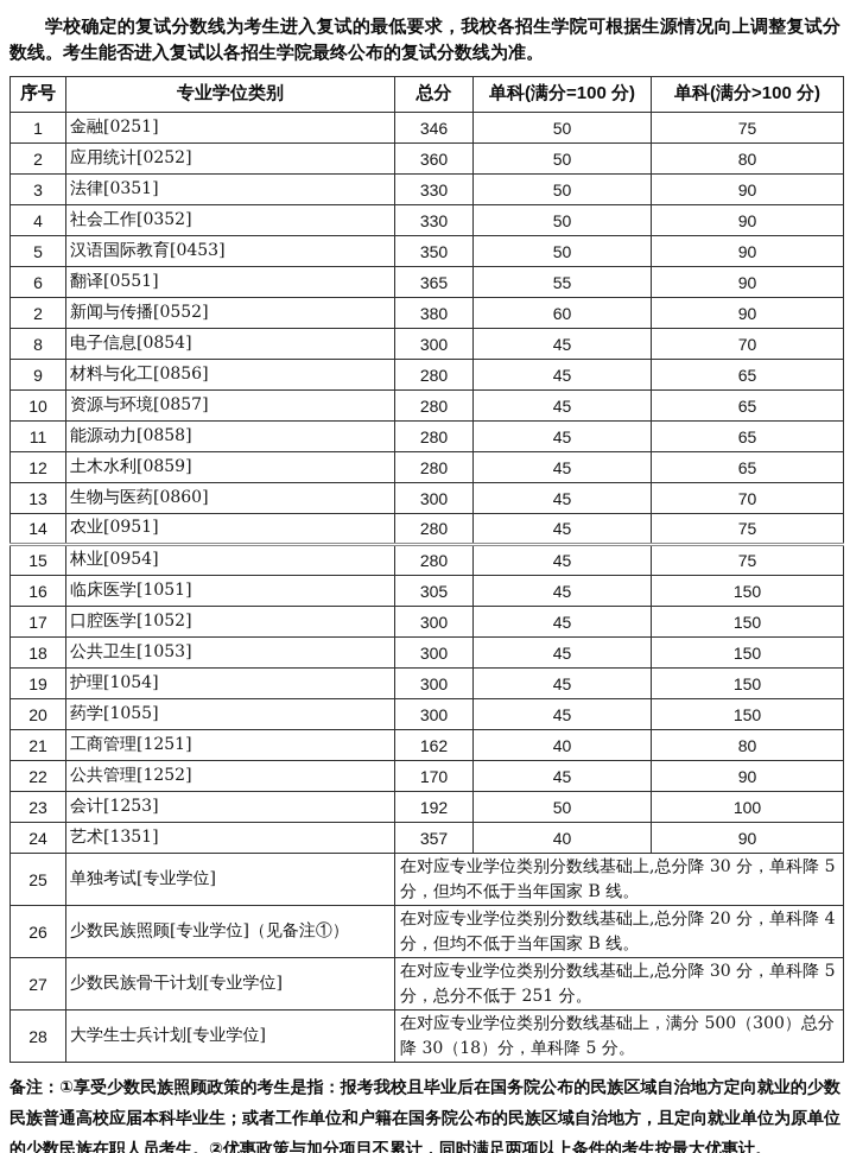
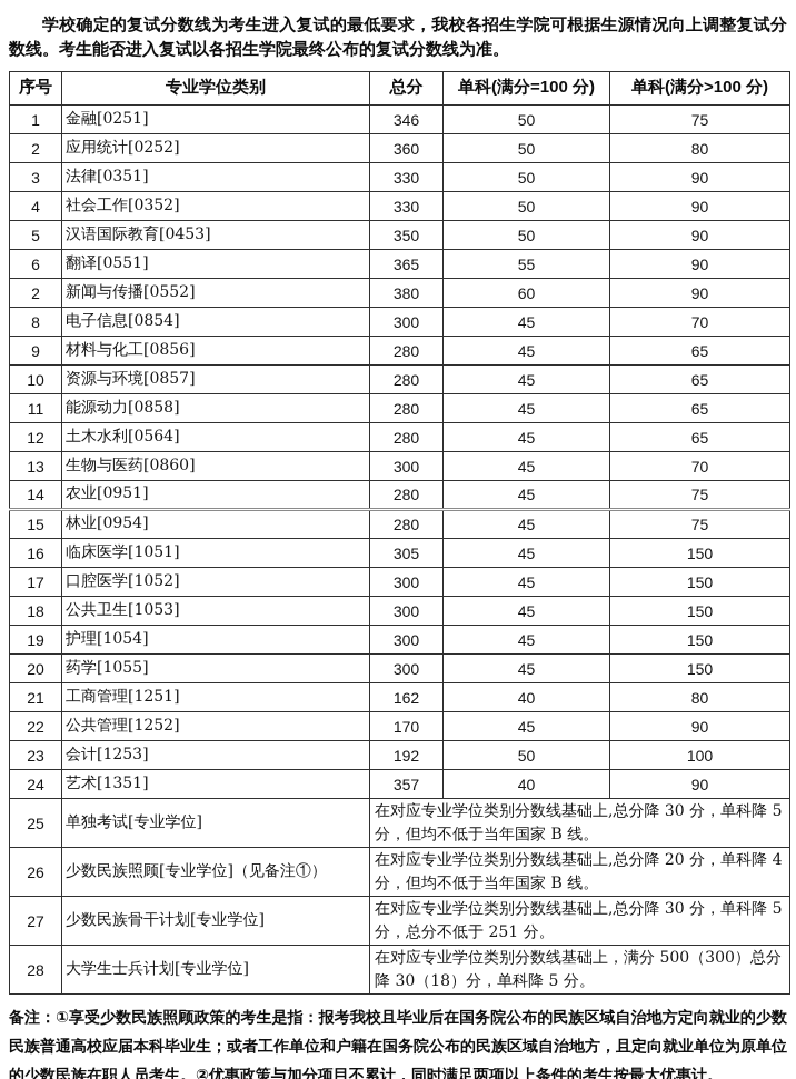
  学校确定的复试分数线为考生进入复试的最低要求，我校各招生学院可根据生源情况向上调整复试分数线。考生能否进入复试以各招生学院最终公布的复试分数线为准。
  序号	专业学位类别	总分	单科(满分=100 分)	单科(满分>100 分)
  1	金融[0251]	346	50	75
  2	应用统计[0252]	360	50	80
  3	法律[0351]	330	50	90
  4	社会工作[0352]	330	50	90
  5	汉语国际教育[0453]	350	50	90
  6	翻译[0551]	365	55	90
  2	新闻与传播[0552]	380	60	90
  8	电子信息[0854]	300	45	70
  9	材料与化工[0856]	280	45	65
  10	资源与环境[0857]	280	45	65
  11	能源动力[0858]	280	45	65
- 12	土木水利[0859]	280	45	65
+ 12	土木水利[0564]	280	45	65
  13	生物与医药[0860]	300	45	70
  14	农业[0951]	280	45	75
  15	林业[0954]	280	45	75
  16	临床医学[1051]	305	45	150
  17	口腔医学[1052]	300	45	150
  18	公共卫生[1053]	300	45	150
  19	护理[1054]	300	45	150
  20	药学[1055]	300	45	150
  21	工商管理[1251]	162	40	80
  22	公共管理[1252]	170	45	90
  23	会计[1253]	192	50	100
  24	艺术[1351]	357	40	90
  25	单独考试[专业学位]	在对应专业学位类别分数线基础上,总分降 30 分，单科降 5 分，但均不低于当年国家 B 线。
  26	少数民族照顾[专业学位]（见备注①）	在对应专业学位类别分数线基础上,总分降 20 分，单科降 4 分，但均不低于当年国家 B 线。
  27	少数民族骨干计划[专业学位]	在对应专业学位类别分数线基础上,总分降 30 分，单科降 5 分，总分不低于 251 分。
  28	大学生士兵计划[专业学位]	在对应专业学位类别分数线基础上，满分 500（300）总分降 30（18）分，单科降 5 分。
  备注：①享受少数民族照顾政策的考生是指：报考我校且毕业后在国务院公布的民族区域自治地方定向就业的少数民族普通高校应届本科毕业生；或者工作单位和户籍在国务院公布的民族区域自治地方，且定向就业单位为原单位的少数民族在职人员考生。②优惠政策与加分项目不累计，同时满足两项以上条件的考生按最大优惠计。
